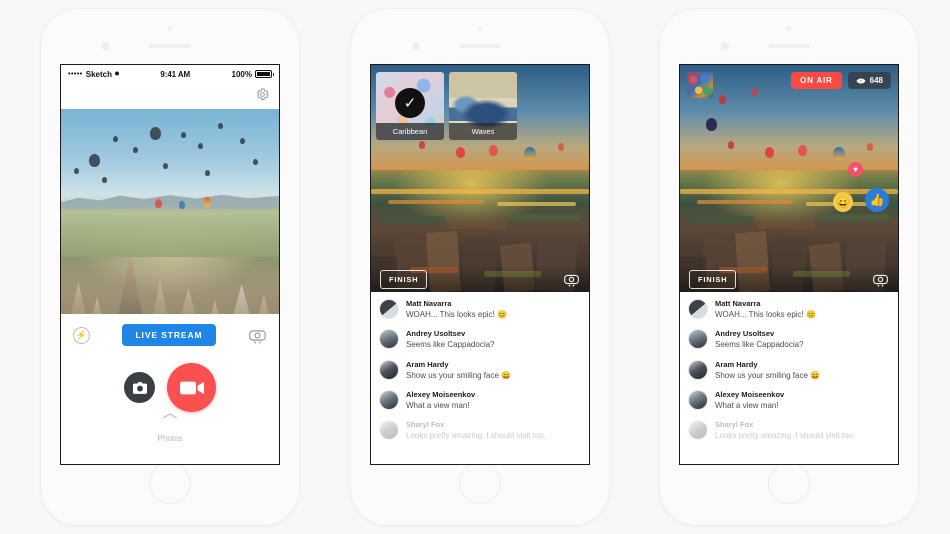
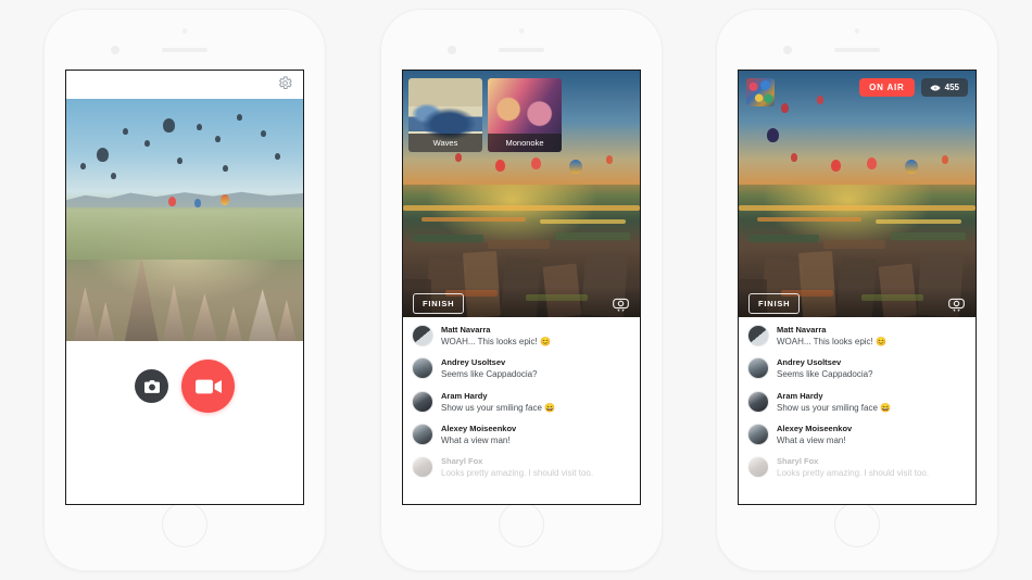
- Sketch
- ⏺
- 9:41 AM
- 100%
- ⚡
- LIVE STREAM
- Photos
- ✓
- Caribbean
  Waves
+ Mononoke
  FINISH
  Matt Navarra
  WOAH... This looks epic! 😊
  Andrey Usoltsev
  Seems like Cappadocia?
  Aram Hardy
  Show us your smiling face 😄
  Alexey Moiseenkov
  What a view man!
  Sharyl Fox
  Looks pretty amazing. I should visit too.
  ON AIR
- 648
+ 455
- ♥
- 😄
- 👍
  FINISH
  Matt Navarra
  WOAH... This looks epic! 😊
  Andrey Usoltsev
  Seems like Cappadocia?
  Aram Hardy
  Show us your smiling face 😄
  Alexey Moiseenkov
  What a view man!
  Sharyl Fox
  Looks pretty amazing. I should visit too.
